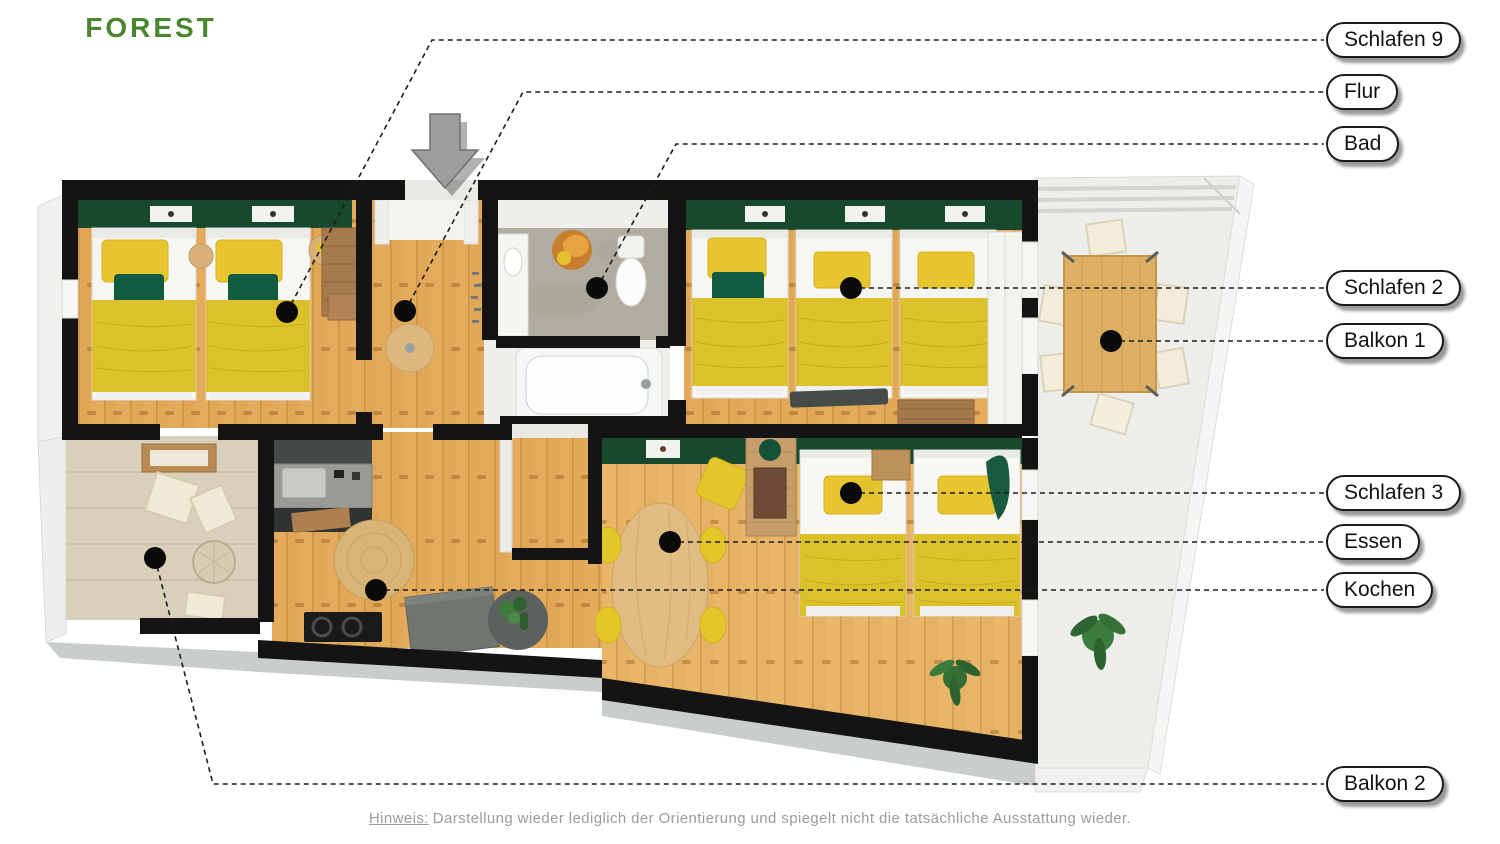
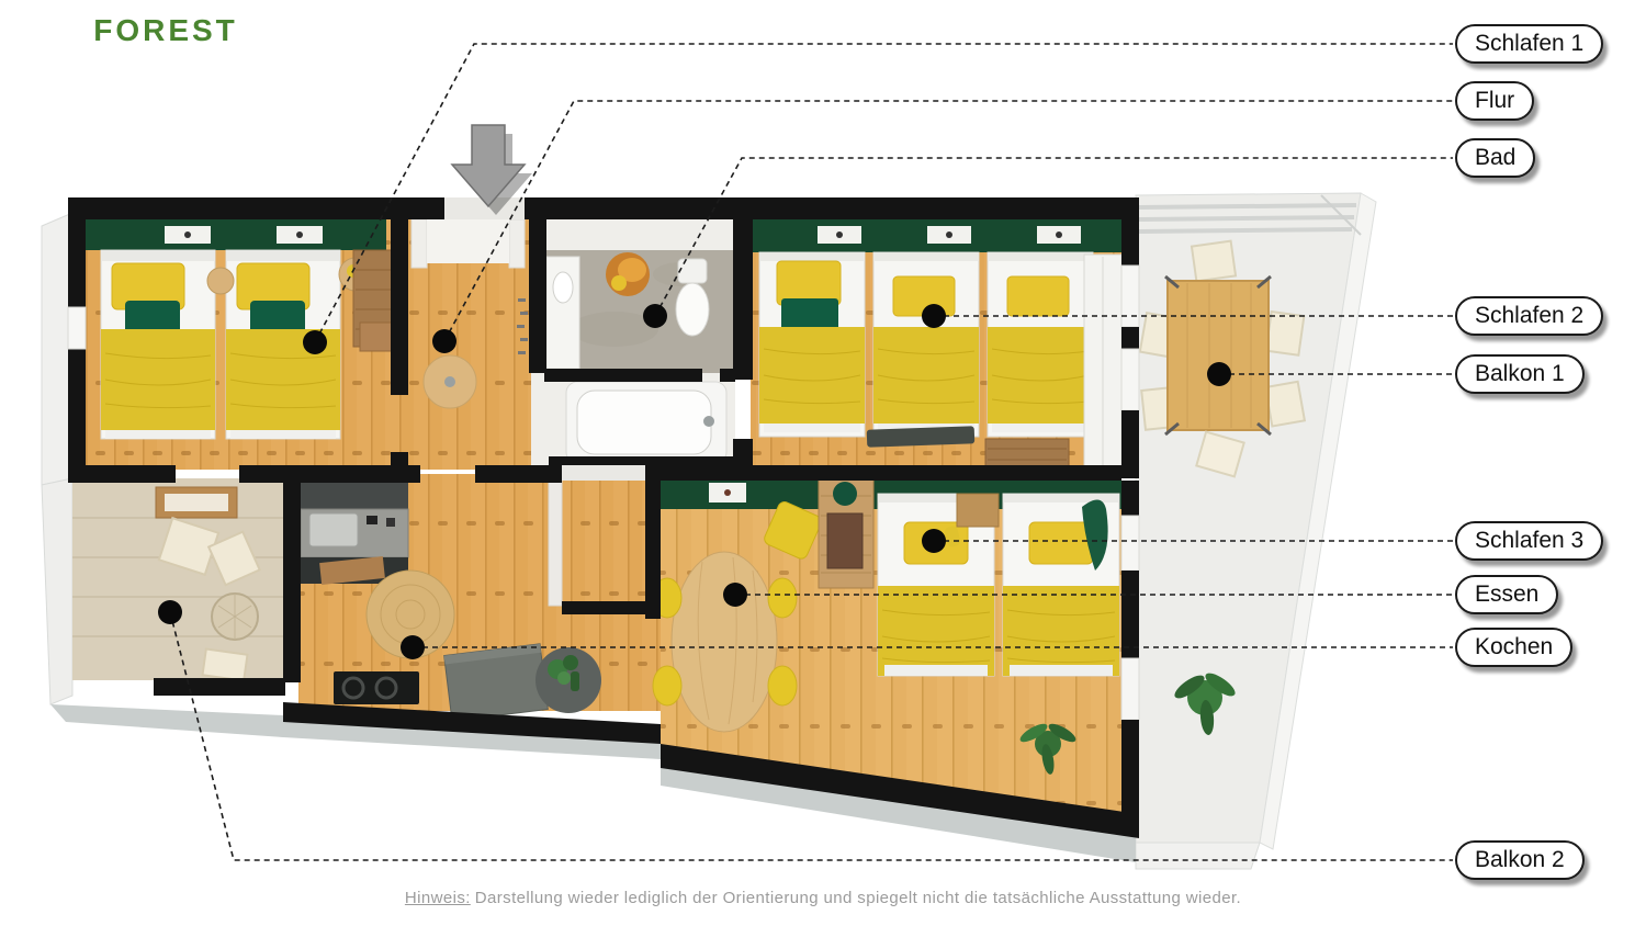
  FOREST
- Schlafen 9
+ Schlafen 1
  Flur
  Bad
  Schlafen 2
  Balkon 1
  Schlafen 3
  Essen
  Kochen
  Balkon 2
  Hinweis: Darstellung wieder lediglich der Orientierung und spiegelt nicht die tatsächliche Ausstattung wieder.
